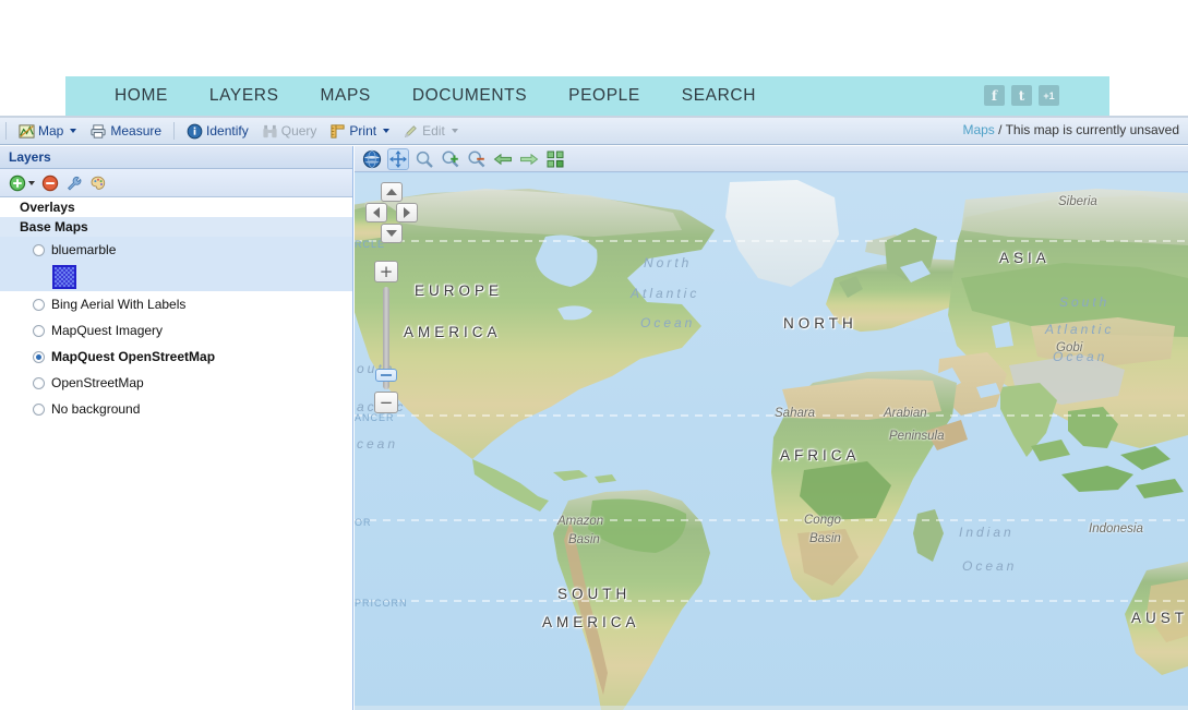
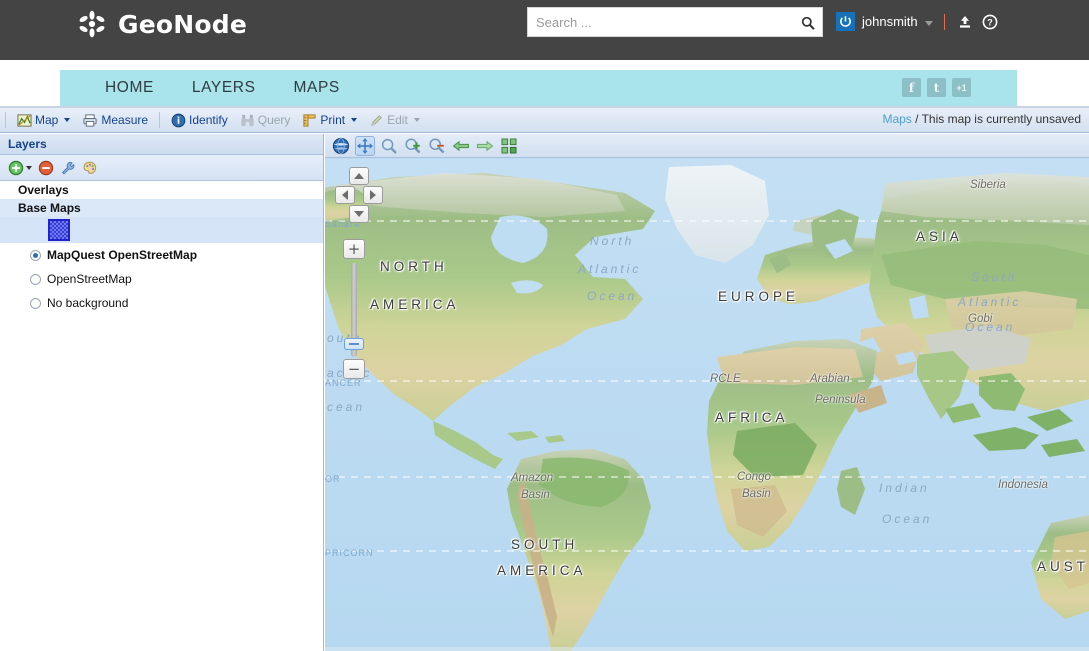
+ GeoNode
+ Search ...
+ johnsmith
+ ?
  HOME
  LAYERS
  MAPS
- DOCUMENTS
- PEOPLE
- SEARCH
  f
  t
  +1
  Map
  Measure
  Identify
  Query
  Print
  Edit
  Maps / This map is currently unsaved
  Layers
  Overlays
  Base Maps
- bluemarble
- Bing Aerial With Labels
- MapQuest Imagery
  MapQuest OpenStreetMap
  OpenStreetMap
  No background
- EUROPE
+ NORTH
  AMERICA
  North
  Atlantic
  Ocean
- NORTH
+ EUROPE
  ASIA
  Siberia
  Gobi
- Sahara
+ RCLE
  Arabian
  Peninsula
  AFRICA
  Congo
  Basin
  Indian
  Ocean
  Indonesia
  AUST
  Amazon
  Basin
  SOUTH
  AMERICA
  South
  Atlantic
  Ocean
  cean
  ANCER
  OR
  PRICORN
- RCLE
+ Sahara
  +
  −
